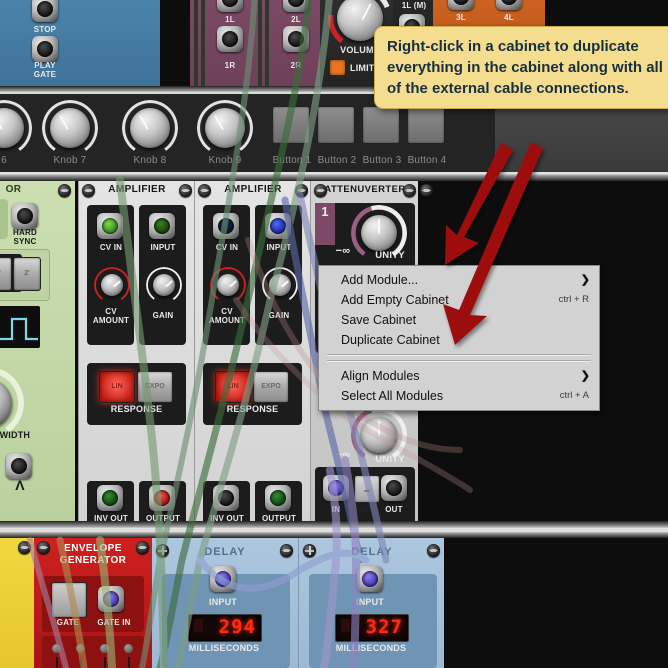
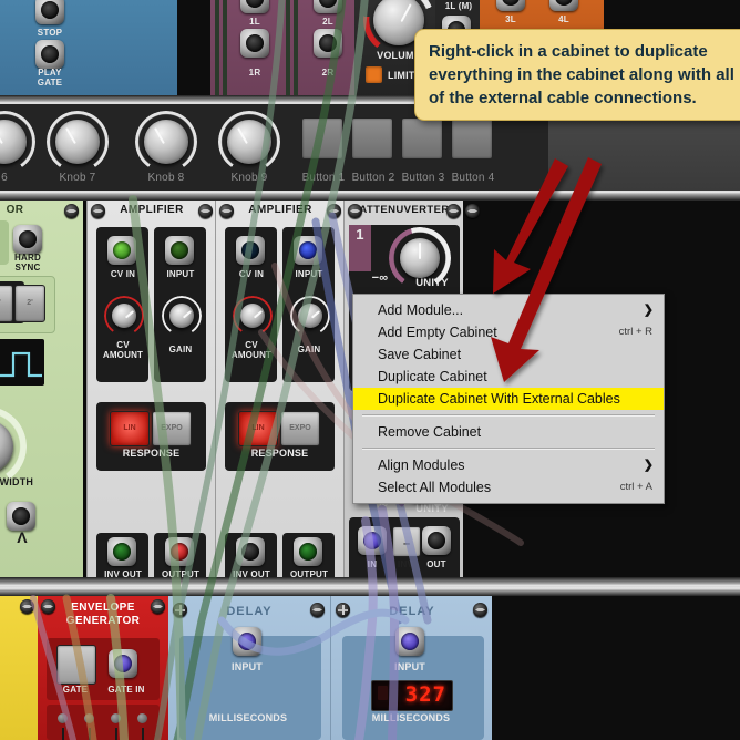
  STOP
  PLAY
  GATE
  1L
  2L
  1R
  2R
  VOLUM
  LIMIT
  3L
  4L
  1L (M)
  6
  Knob 7
  Knob 8
  Knob 9
  Button 1
  Button 2
  Button 3
  Button 4
  OR
  HARD
  SYNC
  Λ
  AMPLIFIER
  CV IN
  INPUT
  CV
  AMOUNT
  GAIN
  RESPONSE
  INV OUT
  OUTPUT
  AMPLIFIER
  CV IN
  INPUT
  CV
  AMOUNT
  GAIN
  RESPONSE
  INV OUT
  OUTPUT
  ATTENUVERTER
  1
  −∞
  UNITY
  −∞
  UNITY
  –
  IN
  INV
  OUT
  ENVELOPE
  GENERATOR
  GATE
  GATE IN
  DELAY
  INPUT
- 294
  MILLISECONDS
  DELAY
  INPUT
  327
  MILLISECONDS
  Add Module...
  ❯
  Add Empty Cabinet
  ctrl + R
  Save Cabinet
  Duplicate Cabinet
+ Duplicate Cabinet With External Cables
+ Remove Cabinet
  Align Modules
  ❯
  Select All Modules
  ctrl + A
  Right-click in a cabinet to duplicate everything in the cabinet along with all of the external cable connections.
